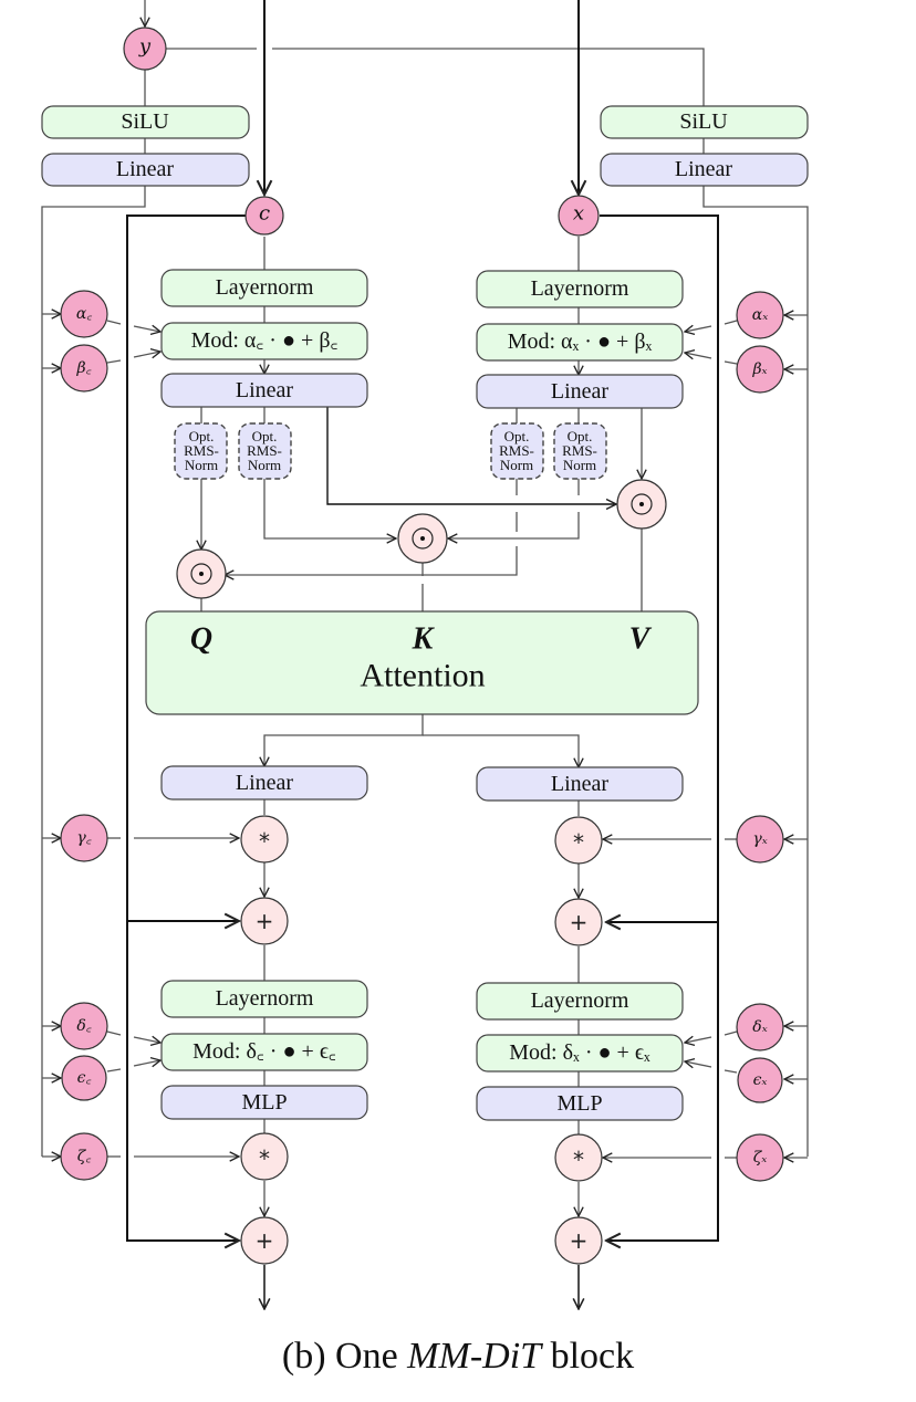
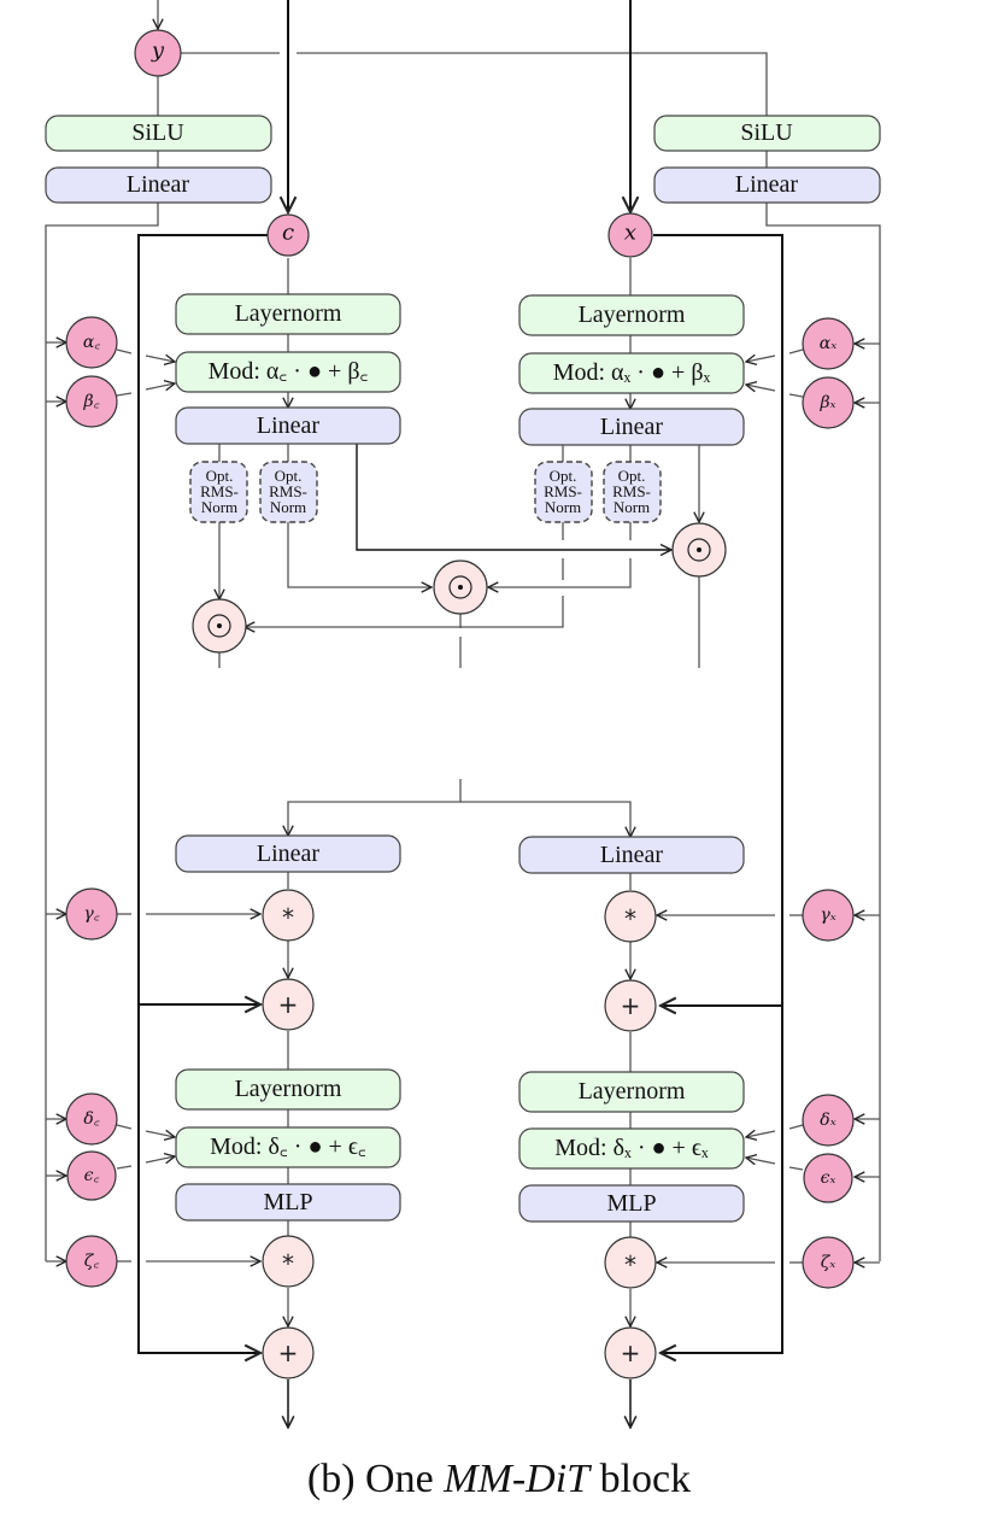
  y
  c
  x
  SiLU
  Linear
  SiLU
  Linear
  α꜀
  β꜀
  γ꜀
  δ꜀
  ϵ꜀
  ζ꜀
  αₓ
  βₓ
  γₓ
  δₓ
  ϵₓ
  ζₓ
  Layernorm
  Mod: α꜀ · ● + β꜀
  Linear
  Opt.
  RMS-
  Norm
  Opt.
  RMS-
  Norm
  Layernorm
  Mod: αₓ · ● + βₓ
  Linear
  Opt.
  RMS-
  Norm
  Opt.
  RMS-
  Norm
- Q
- K
- V
- Attention
  Linear
  *
  +
  Layernorm
  Mod: δ꜀ · ● + ϵ꜀
  MLP
  *
  +
  Linear
  *
  +
  Layernorm
  Mod: δₓ · ● + ϵₓ
  MLP
  *
  +
  (b) One MM-DiT block
